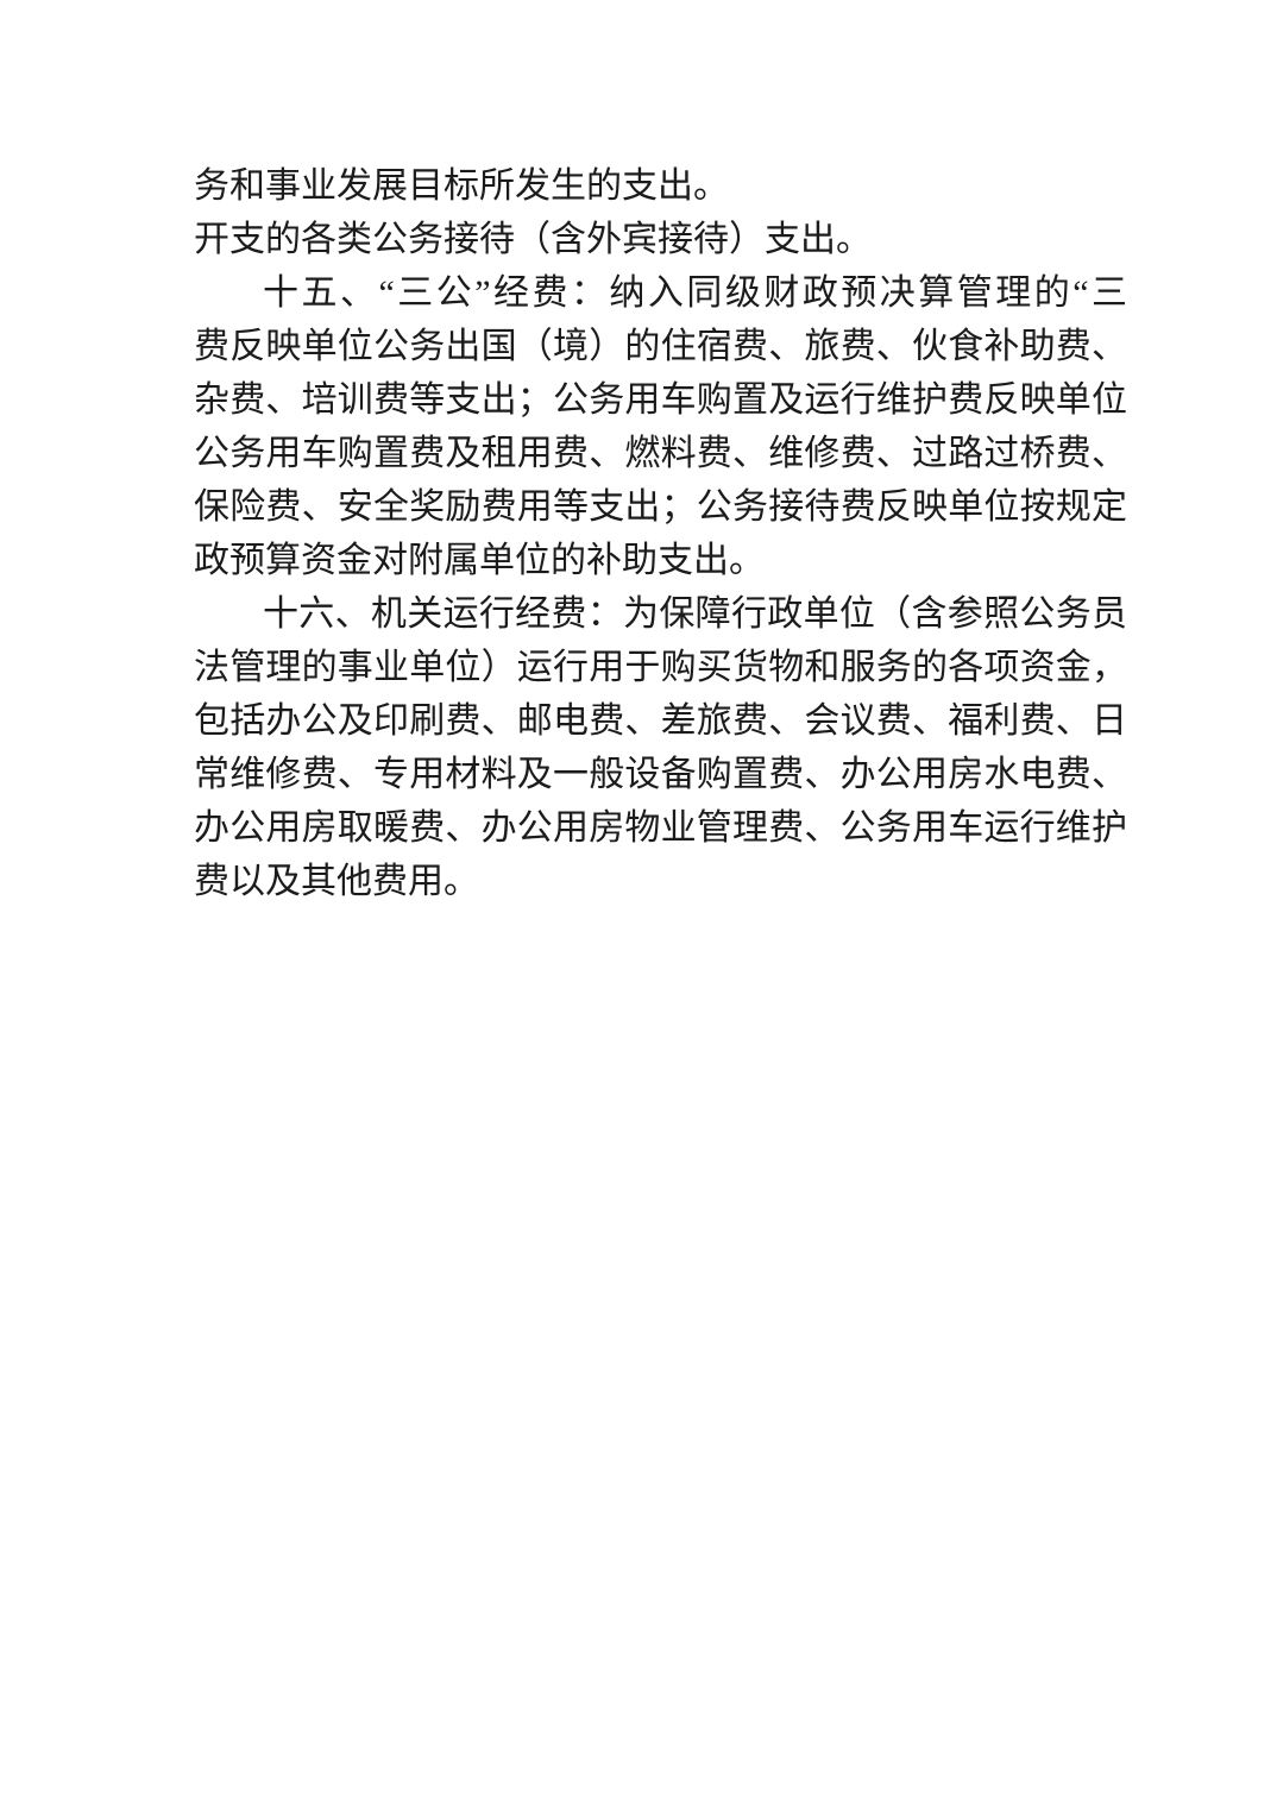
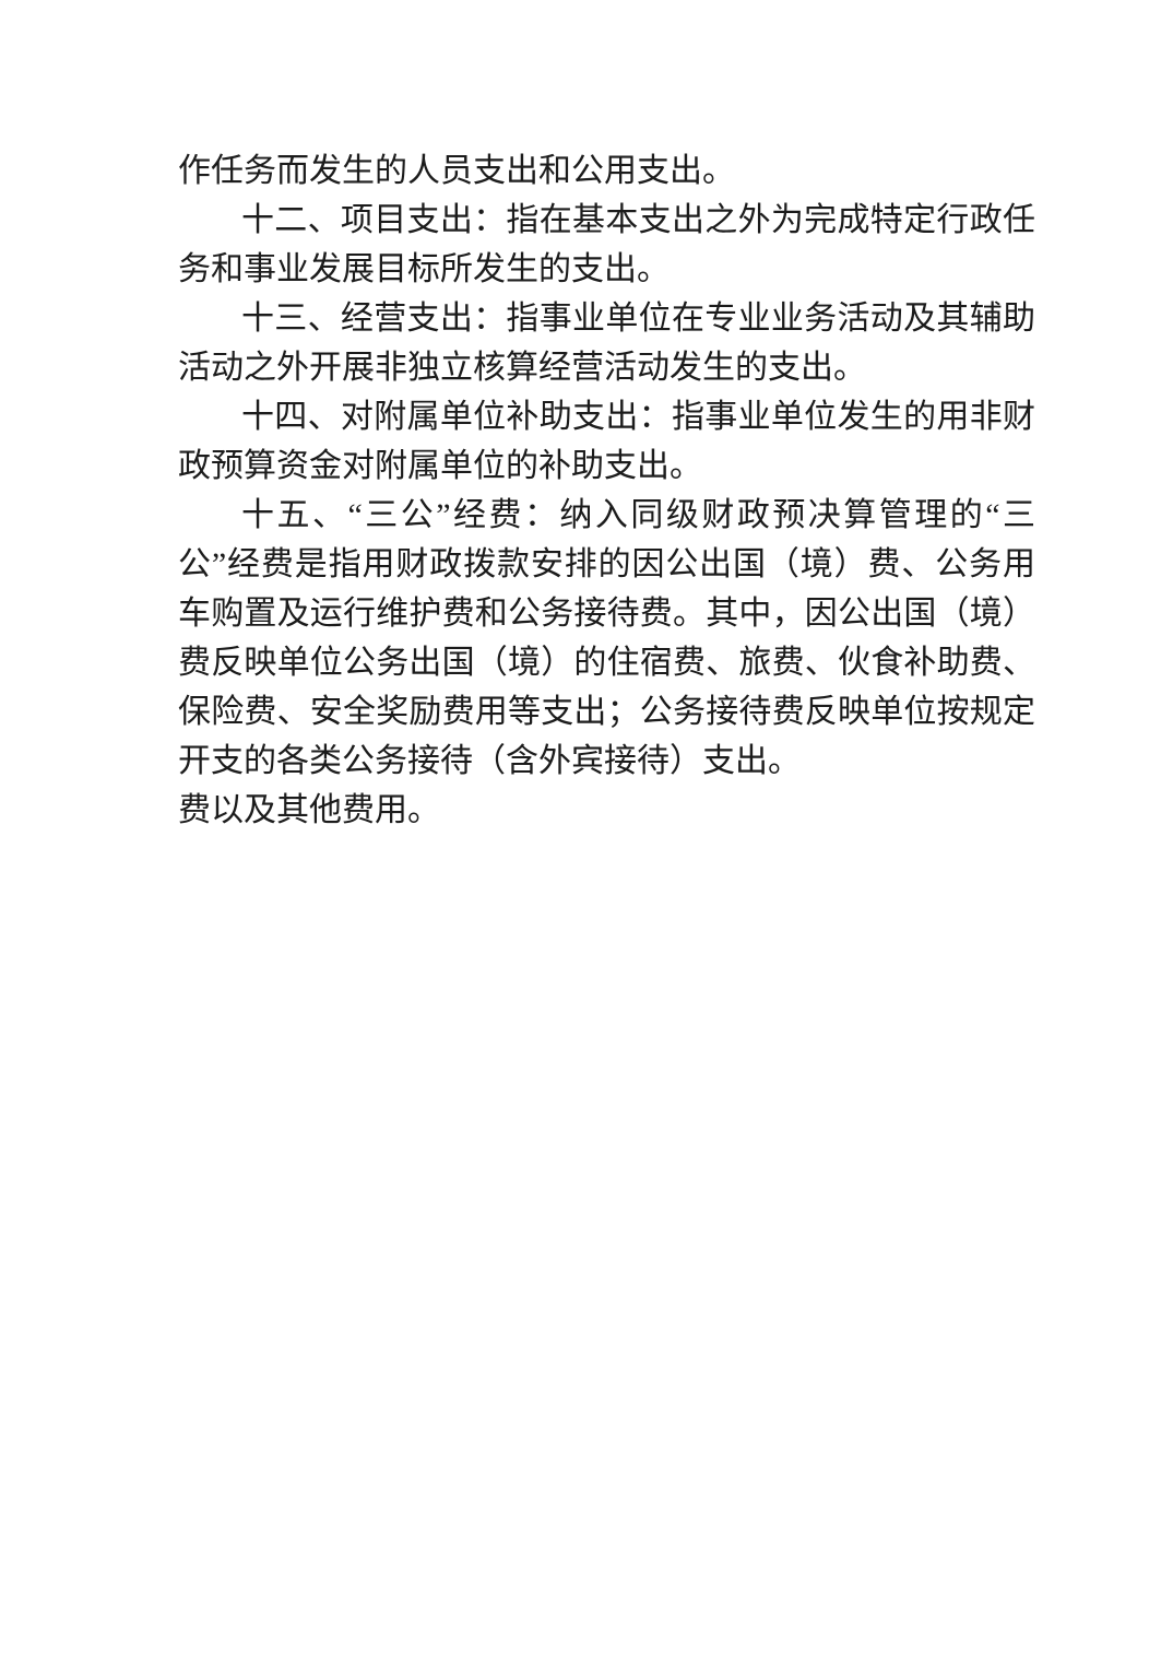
+ 作任务而发生的人员支出和公用支出。
+ 十二、项目支出：指在基本支出之外为完成特定行政任
  务和事业发展目标所发生的支出。
+ 十三、经营支出：指事业单位在专业业务活动及其辅助
+ 活动之外开展非独立核算经营活动发生的支出。
+ 十四、对附属单位补助支出：指事业单位发生的用非财
- 开支的各类公务接待（含外宾接待）支出。
+ 政预算资金对附属单位的补助支出。
  十五、“三公”经费：纳入同级财政预决算管理的“三
+ 公”经费是指用财政拨款安排的因公出国（境）费、公务用
+ 车购置及运行维护费和公务接待费。其中，因公出国（境）
  费反映单位公务出国（境）的住宿费、旅费、伙食补助费、
- 杂费、培训费等支出；公务用车购置及运行维护费反映单位
- 公务用车购置费及租用费、燃料费、维修费、过路过桥费、
  保险费、安全奖励费用等支出；公务接待费反映单位按规定
- 政预算资金对附属单位的补助支出。
+ 开支的各类公务接待（含外宾接待）支出。
- 十六、机关运行经费：为保障行政单位（含参照公务员
- 法管理的事业单位）运行用于购买货物和服务的各项资金，
- 包括办公及印刷费、邮电费、差旅费、会议费、福利费、日
- 常维修费、专用材料及一般设备购置费、办公用房水电费、
- 办公用房取暖费、办公用房物业管理费、公务用车运行维护
  费以及其他费用。
